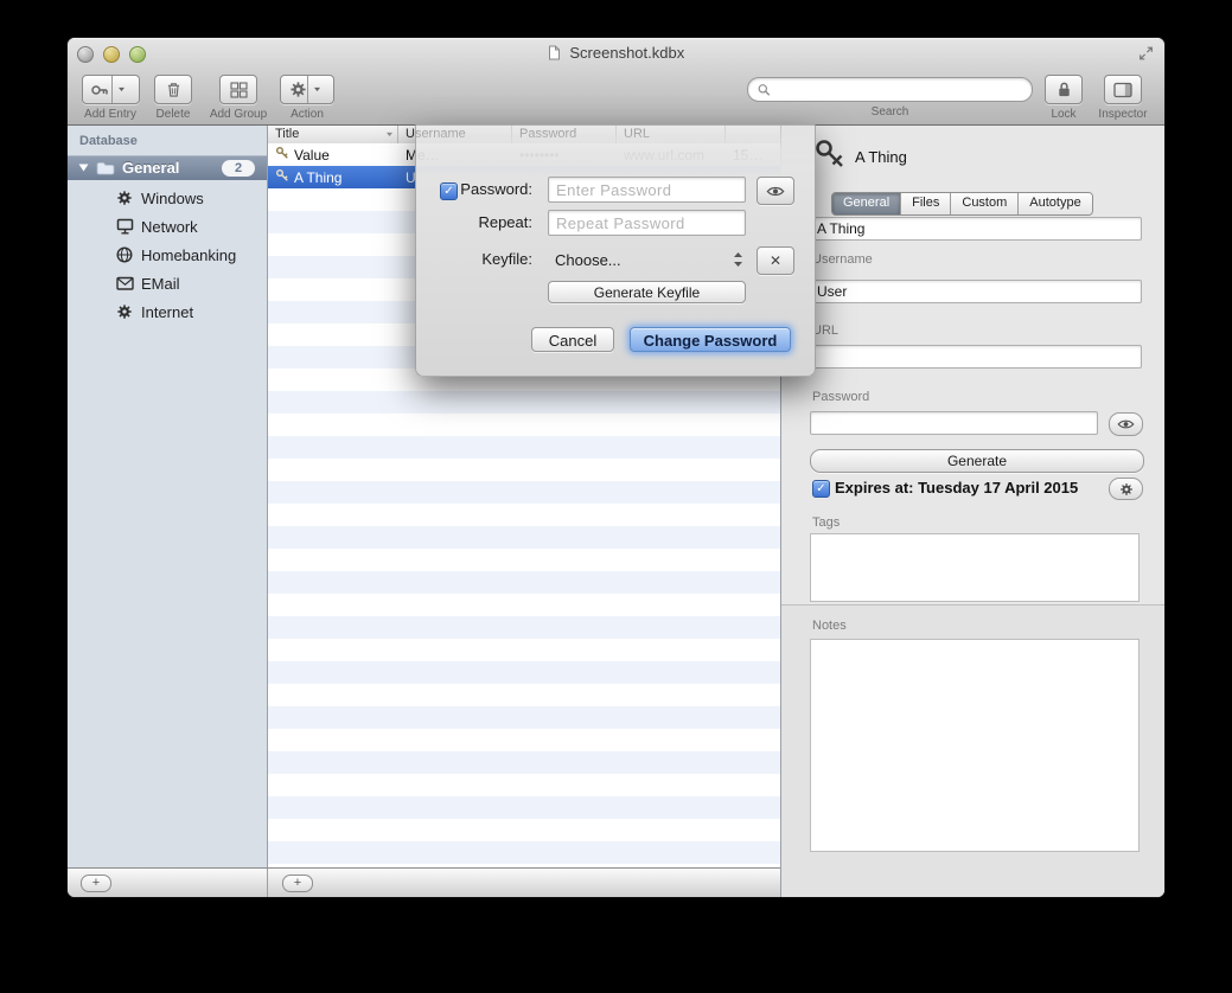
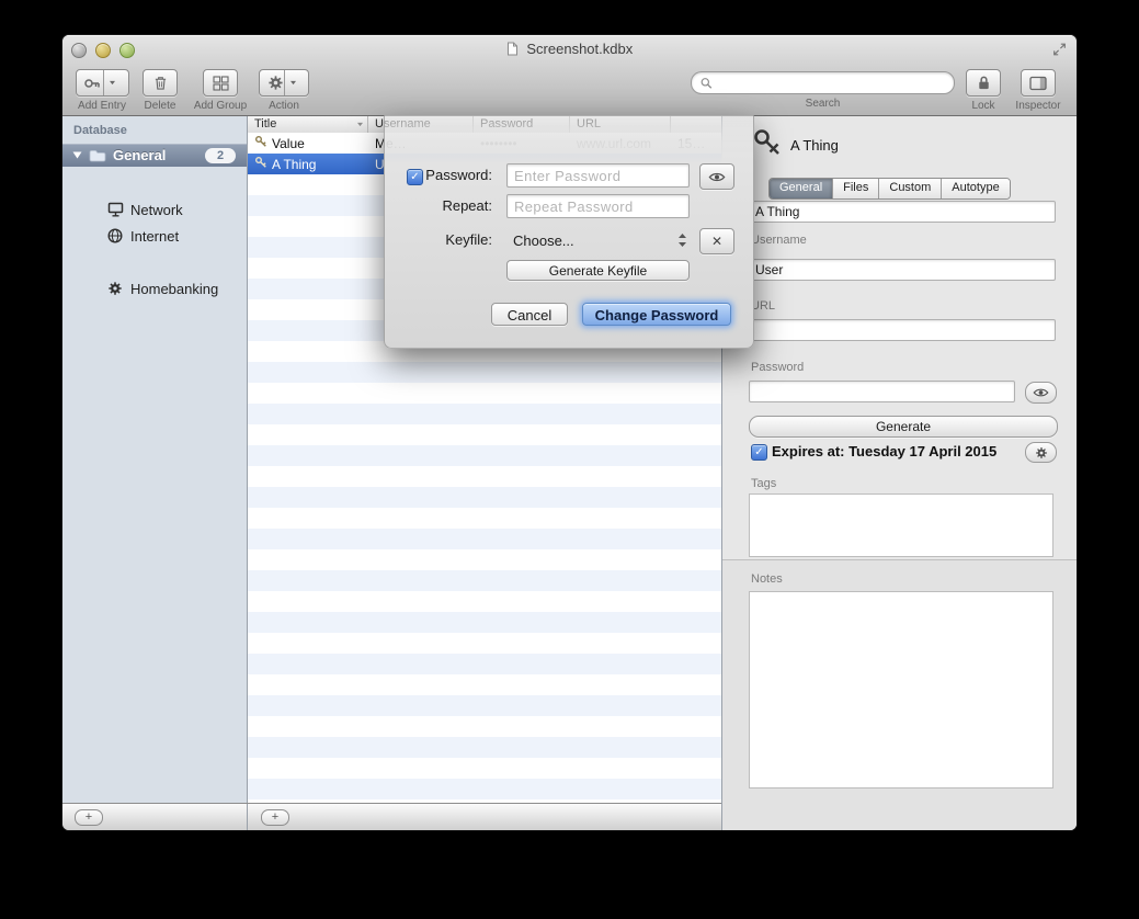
  Screenshot.kdbx
  Add Entry
  Delete
  Add Group
  Action
  Search
  Lock
  Inspector
  Database
  General
  2
- Windows
  Network
- Homebanking
+ Internet
- EMail
- Internet
+ Homebanking
  Title
  Value
  A Thing
  A Thing
  General
  Files
  Custom
  Autotype
  A Thing
  Username
  User
  URL
  Password
  Generate
  ✓
  Expires at: Tuesday 17 April 2015
  Tags
  Notes
  +
  +
  ✓
  Password:
  Enter Password
  Repeat:
  Repeat Password
  Keyfile:
  Choose...
  ✕
  Generate Keyfile
  Cancel
  Change Password
